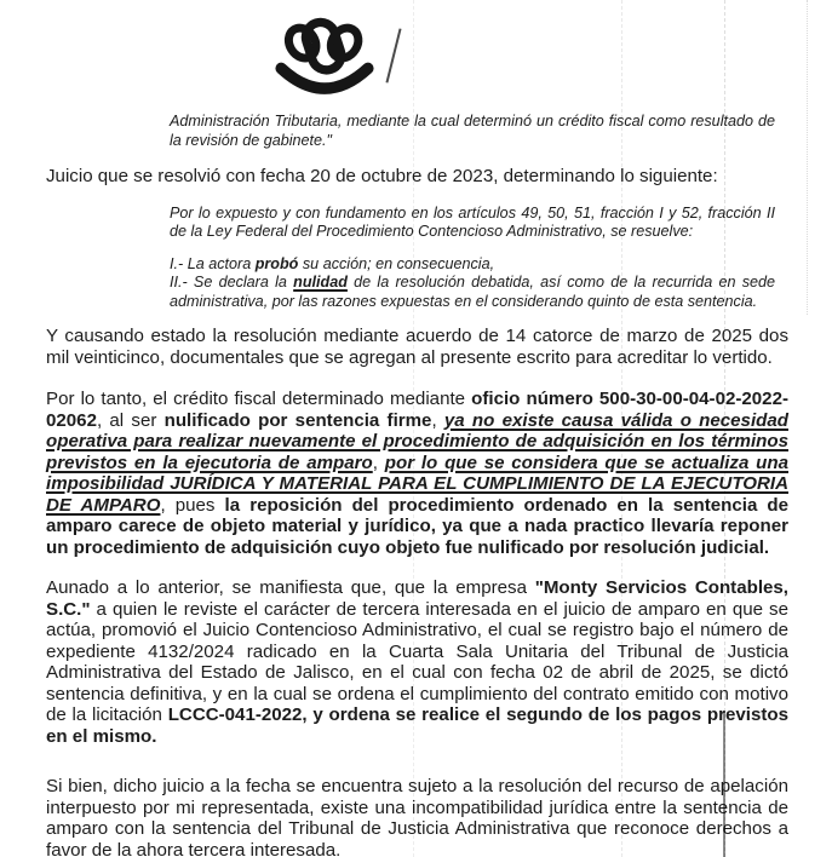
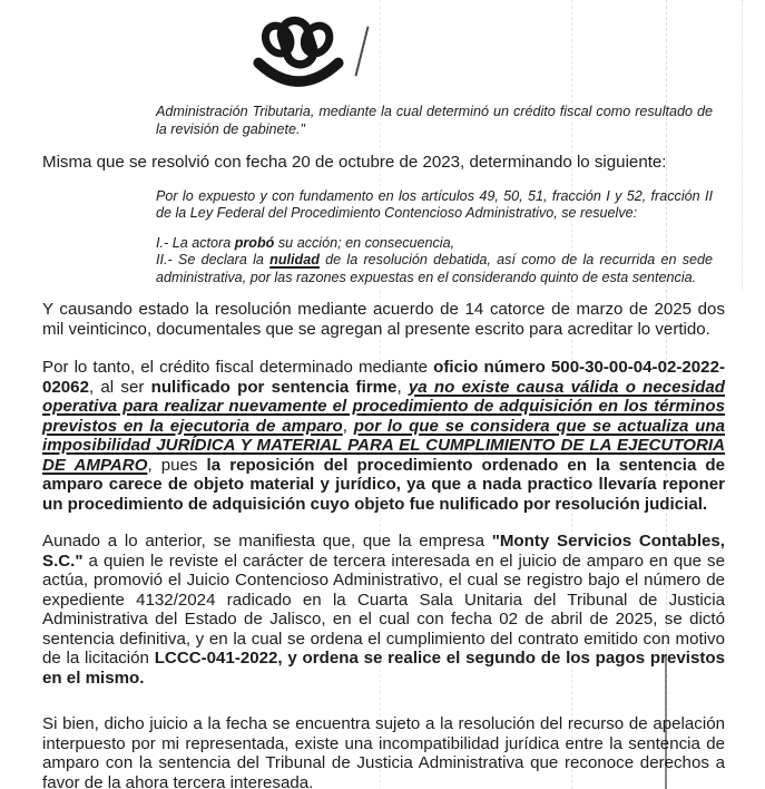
  Administración Tributaria, mediante la cual determinó un crédito fiscal como resultado de la revisión de gabinete."
- Juicio que se resolvió con fecha 20 de octubre de 2023, determinando lo siguiente:
+ Misma que se resolvió con fecha 20 de octubre de 2023, determinando lo siguiente:
  Por lo expuesto y con fundamento en los artículos 49, 50, 51, fracción I y 52, fracción II de la Ley Federal del Procedimiento Contencioso Administrativo, se resuelve:
  I.- La actora probó su acción; en consecuencia,
  II.- Se declara la nulidad de la resolución debatida, así como de la recurrida en sede administrativa, por las razones expuestas en el considerando quinto de esta sentencia.
  Y causando estado la resolución mediante acuerdo de 14 catorce de marzo de 2025 dos mil veinticinco, documentales que se agregan al presente escrito para acreditar lo vertido.
  Por lo tanto, el crédito fiscal determinado mediante oficio número 500-30-00-04-02-2022-02062, al ser nulificado por sentencia firme, ya no existe causa válida o necesidad operativa para realizar nuevamente el procedimiento de adquisición en los términos previstos en la ejecutoria de amparo, por lo que se considera que se actualiza una imposibilidad JURÍDICA Y MATERIAL PARA EL CUMPLIMIENTO DE LA EJECUTORIA DE AMPARO, pues la reposición del procedimiento ordenado en la sentencia de amparo carece de objeto material y jurídico, ya que a nada practico llevaría reponer un procedimiento de adquisición cuyo objeto fue nulificado por resolución judicial.
  Aunado a lo anterior, se manifiesta que, que la empresa "Monty Servicios Contables, S.C." a quien le reviste el carácter de tercera interesada en el juicio de amparo en que se actúa, promovió el Juicio Contencioso Administrativo, el cual se registro bajo el número de expediente 4132/2024 radicado en la Cuarta Sala Unitaria del Tribunal de Justicia Administrativa del Estado de Jalisco, en el cual con fecha 02 de abril de 2025, se dictó sentencia definitiva, y en la cual se ordena el cumplimiento del contrato emitido con motivo de la licitación LCCC-041-2022, y ordena se realice el segundo de los pagos previstos en el mismo.
  Si bien, dicho juicio a la fecha se encuentra sujeto a la resolución del recurso de apelación interpuesto por mi representada, existe una incompatibilidad jurídica entre la sentencia de amparo con la sentencia del Tribunal de Justicia Administrativa que reconoce derechos a favor de la ahora tercera interesada.
